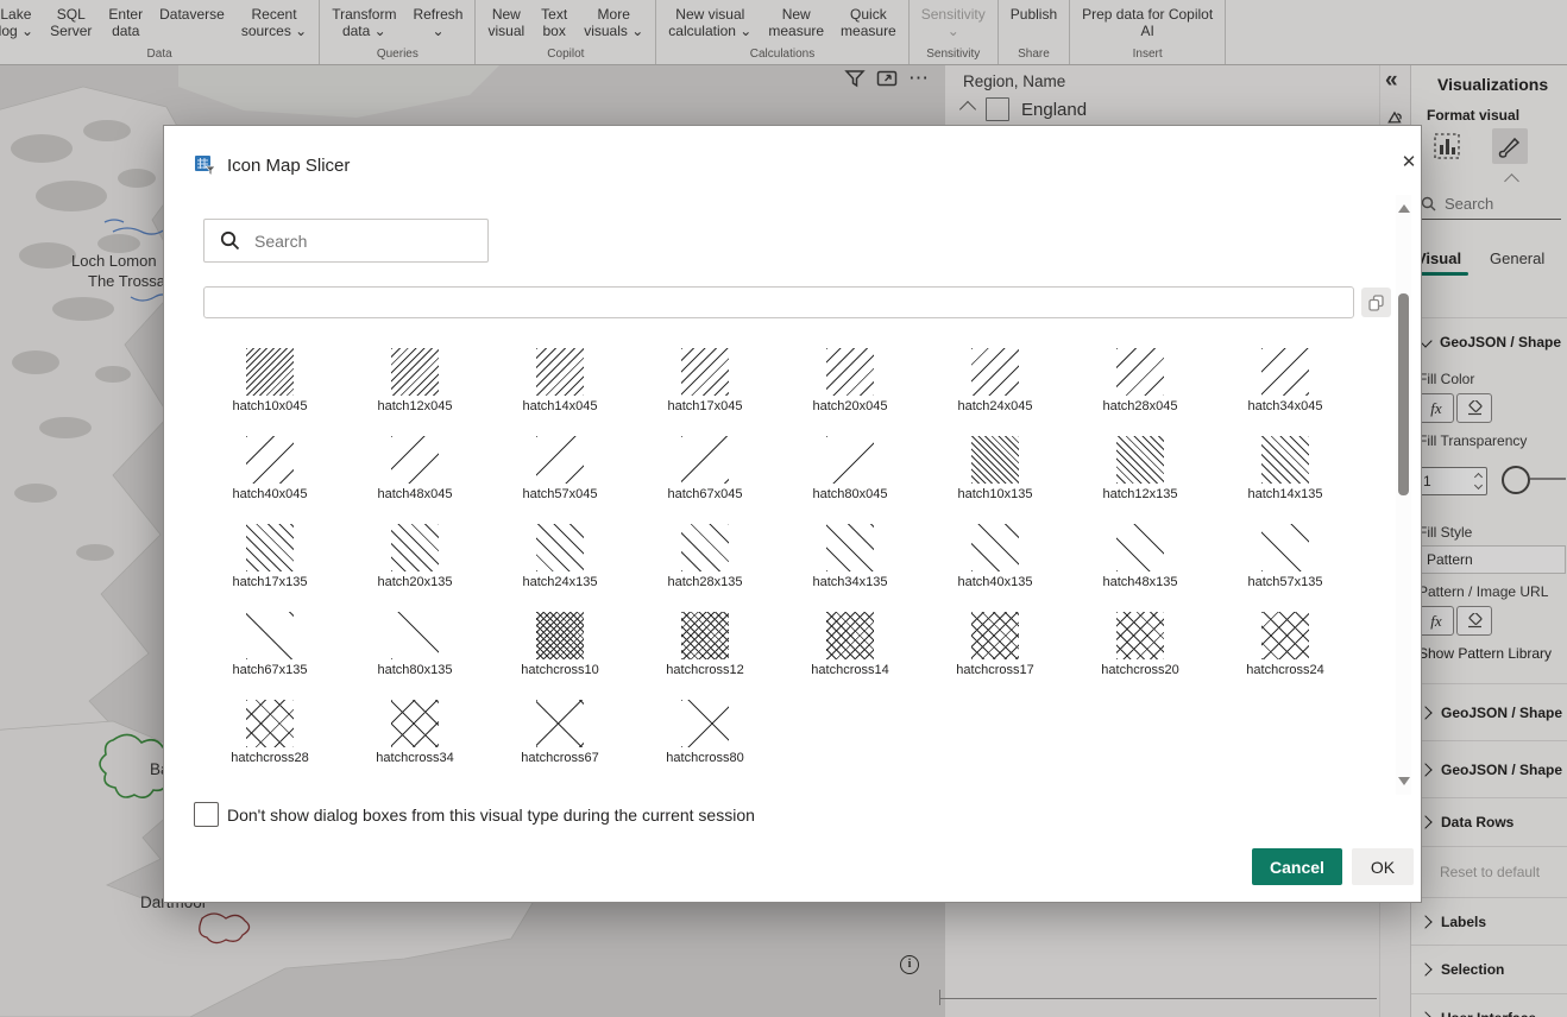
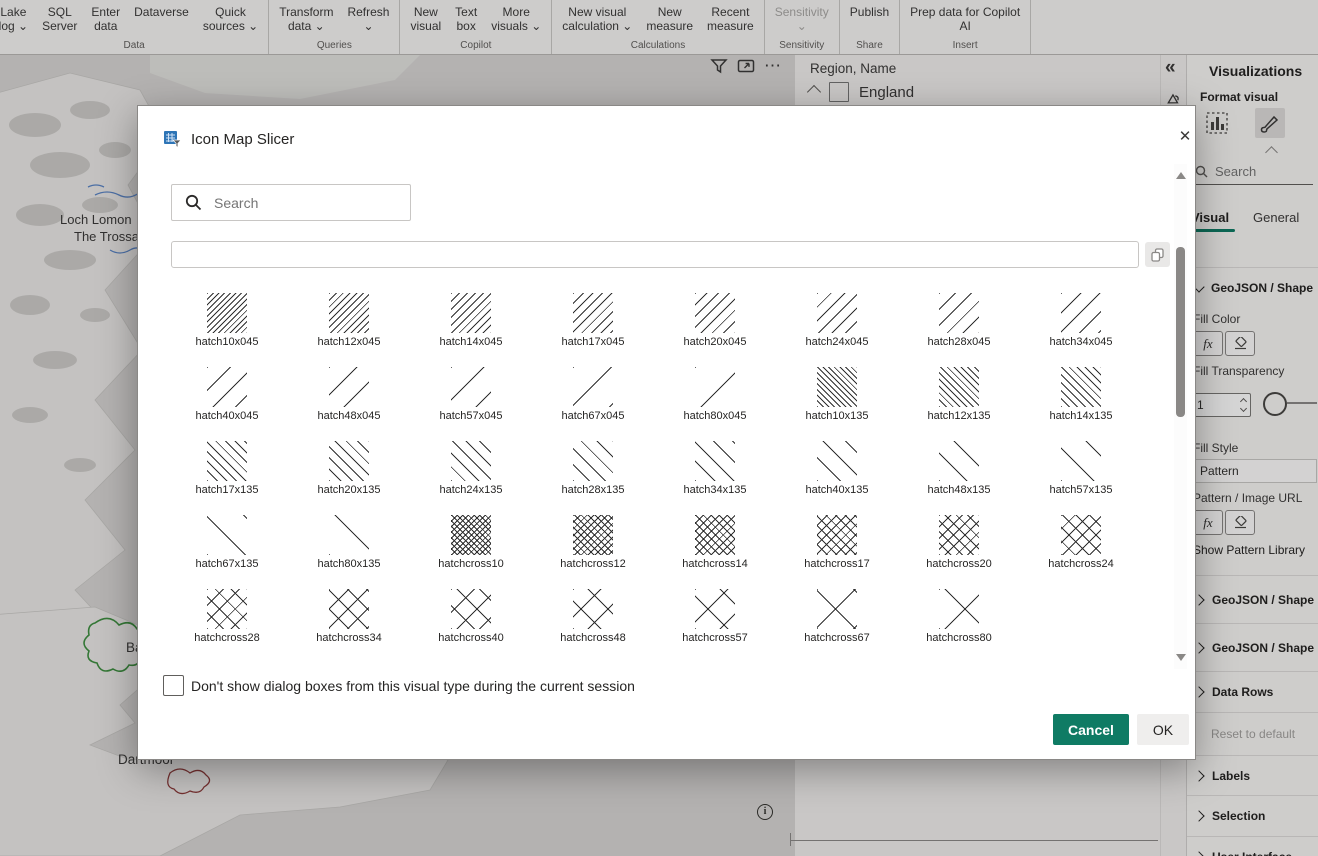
  Lake
  log ⌄
  SQL
  Server
  Enter
  data
  Dataverse
- Recent
+ Quick
  sources ⌄
  Data
  Transform
  data ⌄
  Refresh
  ⌄
  Queries
  New
  visual
  Text
  box
  More
  visuals ⌄
  Copilot
  New visual
  calculation ⌄
  New
  measure
- Quick
+ Recent
  measure
  Calculations
  Sensitivity
  ⌄
  Sensitivity
  Publish
  Share
  Prep data for Copilot
  AI
  Insert
  Loch Lomon
  The Trossa
  ⋯
  i
  Region, Name
  England
  «
  Visualizations
  Format visual
  Search
  isual
  General
  GeoJSON / Shape
  Fill Color
  fx
  Fill Transparency
  1
  Fill Style
  Pattern
  Pattern / Image URL
  fx
  Show Pattern Library
  GeoJSON / Shape
  GeoJSON / Shape
  Data Rows
  Reset to default
  Labels
  Selection
  Icon Map Slicer
  ✕
  Search
  hatch10x045
  hatch12x045
  hatch14x045
  hatch17x045
  hatch20x045
  hatch24x045
  hatch28x045
  hatch34x045
  hatch40x045
  hatch48x045
  hatch57x045
  hatch67x045
  hatch80x045
  hatch10x135
  hatch12x135
  hatch14x135
  hatch17x135
  hatch20x135
  hatch24x135
  hatch28x135
  hatch34x135
  hatch40x135
  hatch48x135
  hatch57x135
  hatch67x135
  hatch80x135
  hatchcross10
  hatchcross12
  hatchcross14
  hatchcross17
  hatchcross20
  hatchcross24
  hatchcross28
  hatchcross34
+ hatchcross40
+ hatchcross48
+ hatchcross57
  hatchcross67
  hatchcross80
  Don't show dialog boxes from this visual type during the current session
  Cancel
  OK
